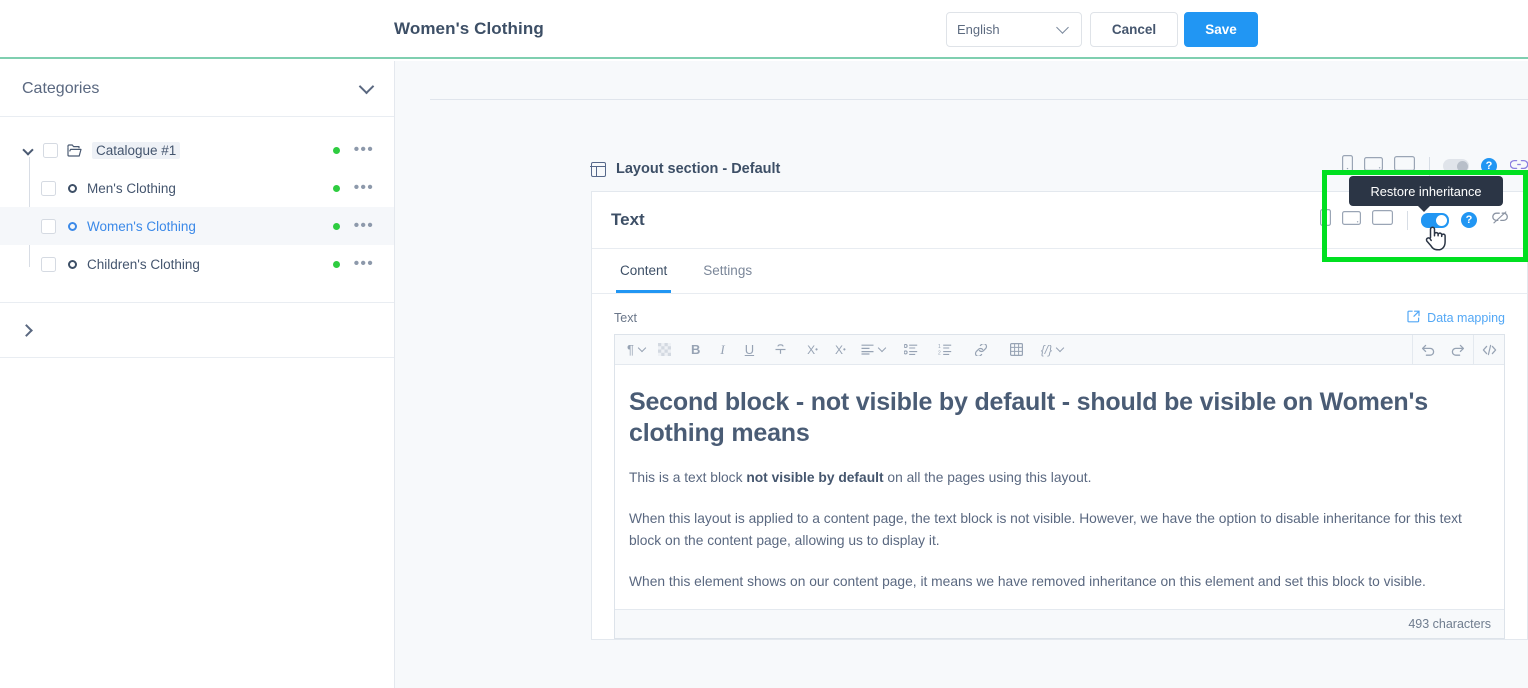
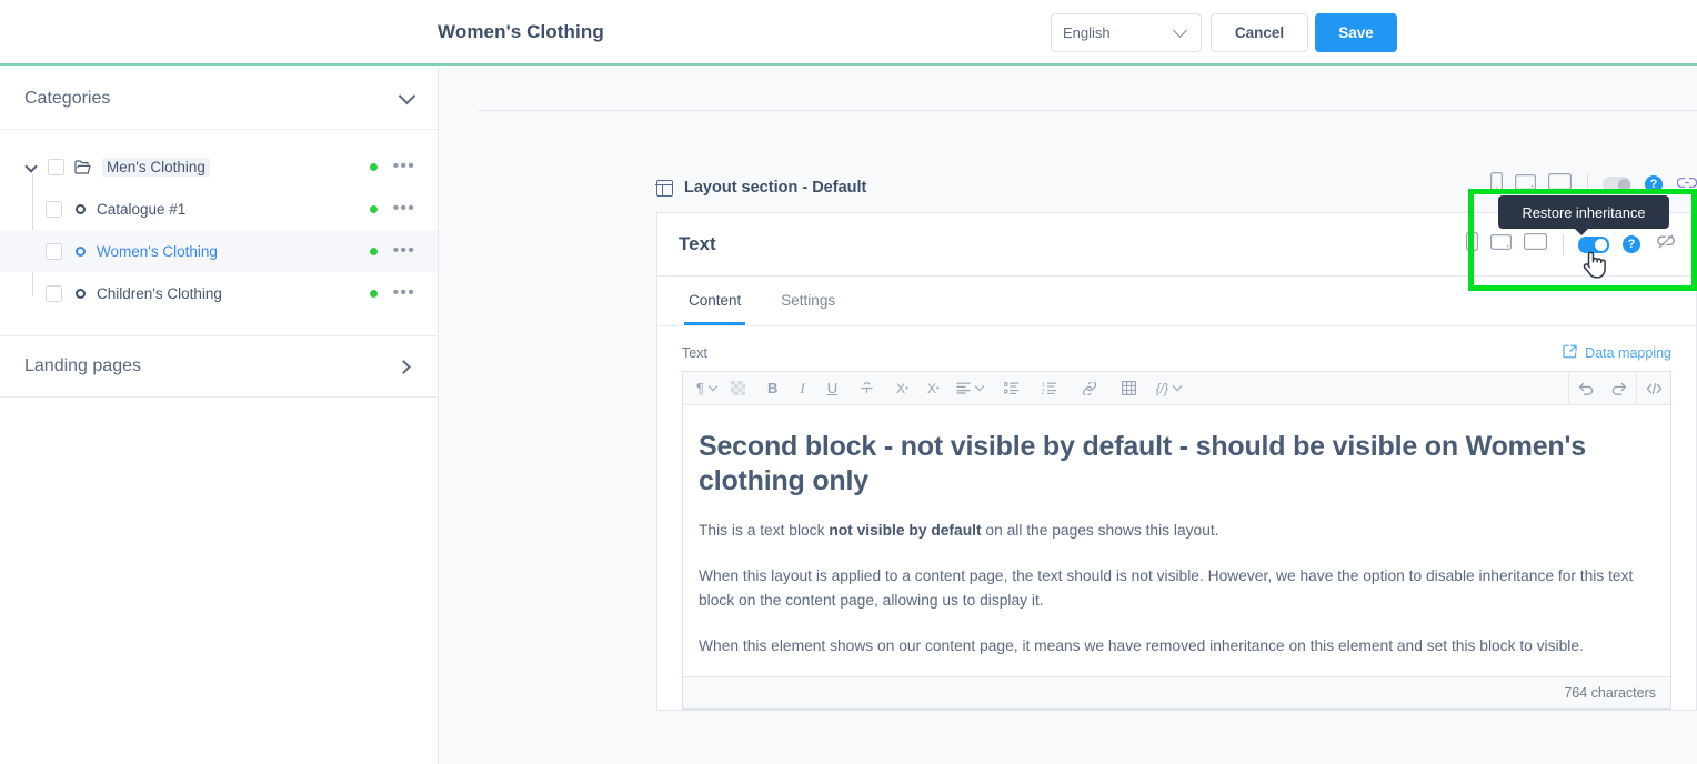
  Women's Clothing
  English
  Cancel
  Save
  Categories
- Catalogue #1
+ Men's Clothing
  •••
- Men's Clothing
+ Catalogue #1
  •••
  Women's Clothing
  •••
  Children's Clothing
  •••
+ Landing pages
  Layout section - Default
  ?
  Text
  ?
  Content
  Settings
  Text
  Data mapping
  ¶
  B
  I
  U
  X
  •
  X
  •
  {/}
- Second block - not visible by default - should be visible on Women's clothing means
+ Second block - not visible by default - should be visible on Women's clothing only
- This is a text block not visible by default on all the pages using this layout.
+ This is a text block not visible by default on all the pages shows this layout.
- When this layout is applied to a content page, the text block is not visible. However, we have the option to disable inheritance for this text block on the content page, allowing us to display it.
+ When this layout is applied to a content page, the text should is not visible. However, we have the option to disable inheritance for this text block on the content page, allowing us to display it.
  When this element shows on our content page, it means we have removed inheritance on this element and set this block to visible.
- 493 characters
+ 764 characters
  Restore inheritance
